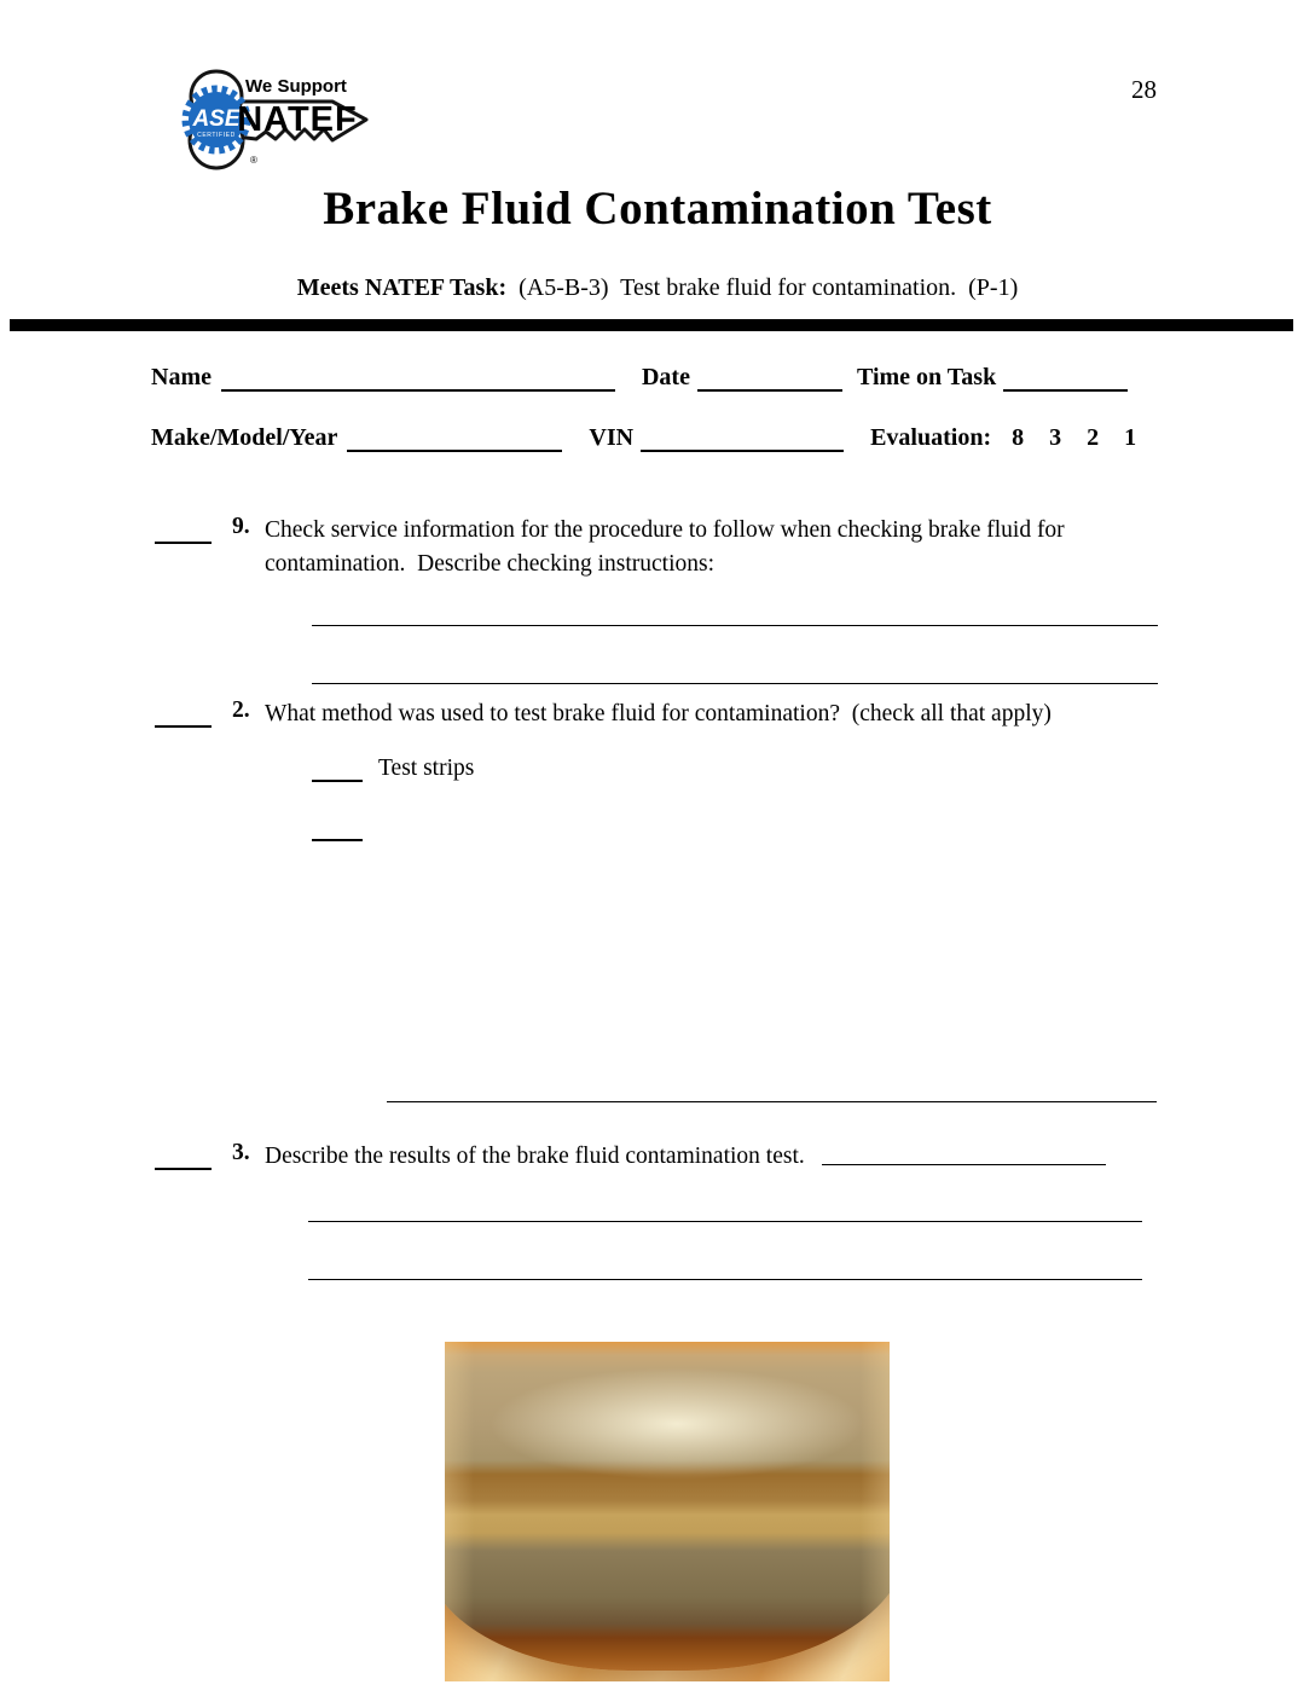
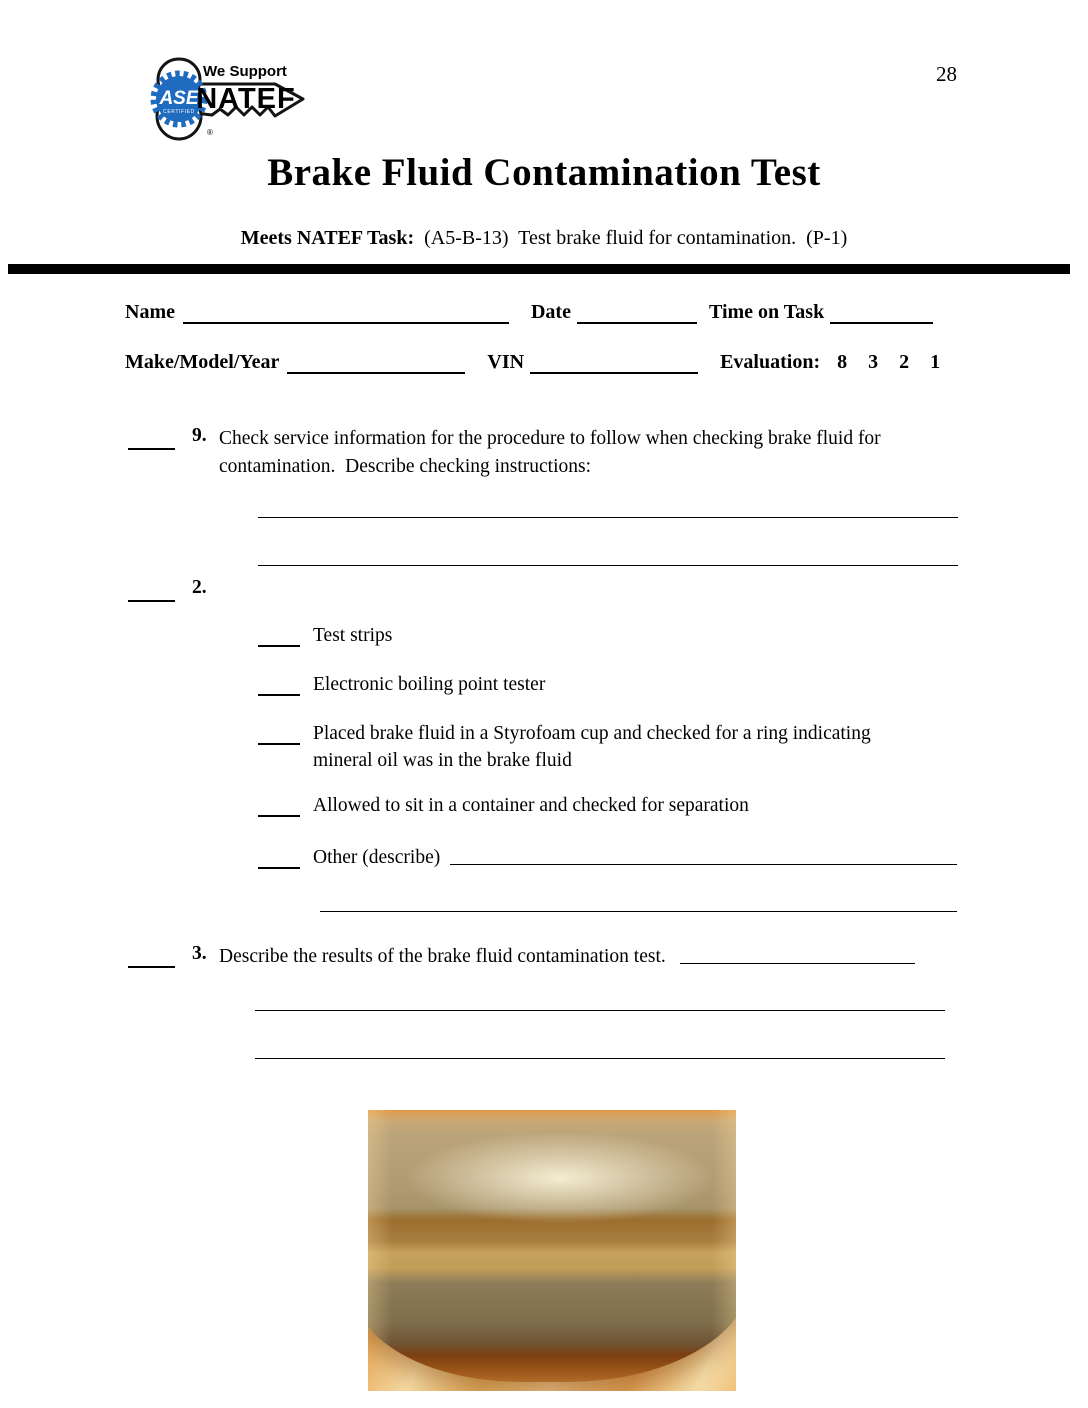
  28
  ASE
  ®
  We Support
  NATEF
  Brake Fluid Contamination Test
- Meets NATEF Task: (A5-B-3) Test brake fluid for contamination. (P-1)
+ Meets NATEF Task: (A5-B-13) Test brake fluid for contamination. (P-1)
  Name
  Date
  Time on Task
  Make/Model/Year
  VIN
  Evaluation:
  8
  3
  2
  1
  9.
  Check service information for the procedure to follow when checking brake fluid for contamination. Describe checking instructions:
  2.
- What method was used to test brake fluid for contamination? (check all that apply)
  Test strips
+ Electronic boiling point tester
+ Placed brake fluid in a Styrofoam cup and checked for a ring indicating mineral oil was in the brake fluid
+ Allowed to sit in a container and checked for separation
+ Other (describe)
  3.
  Describe the results of the brake fluid contamination test.
